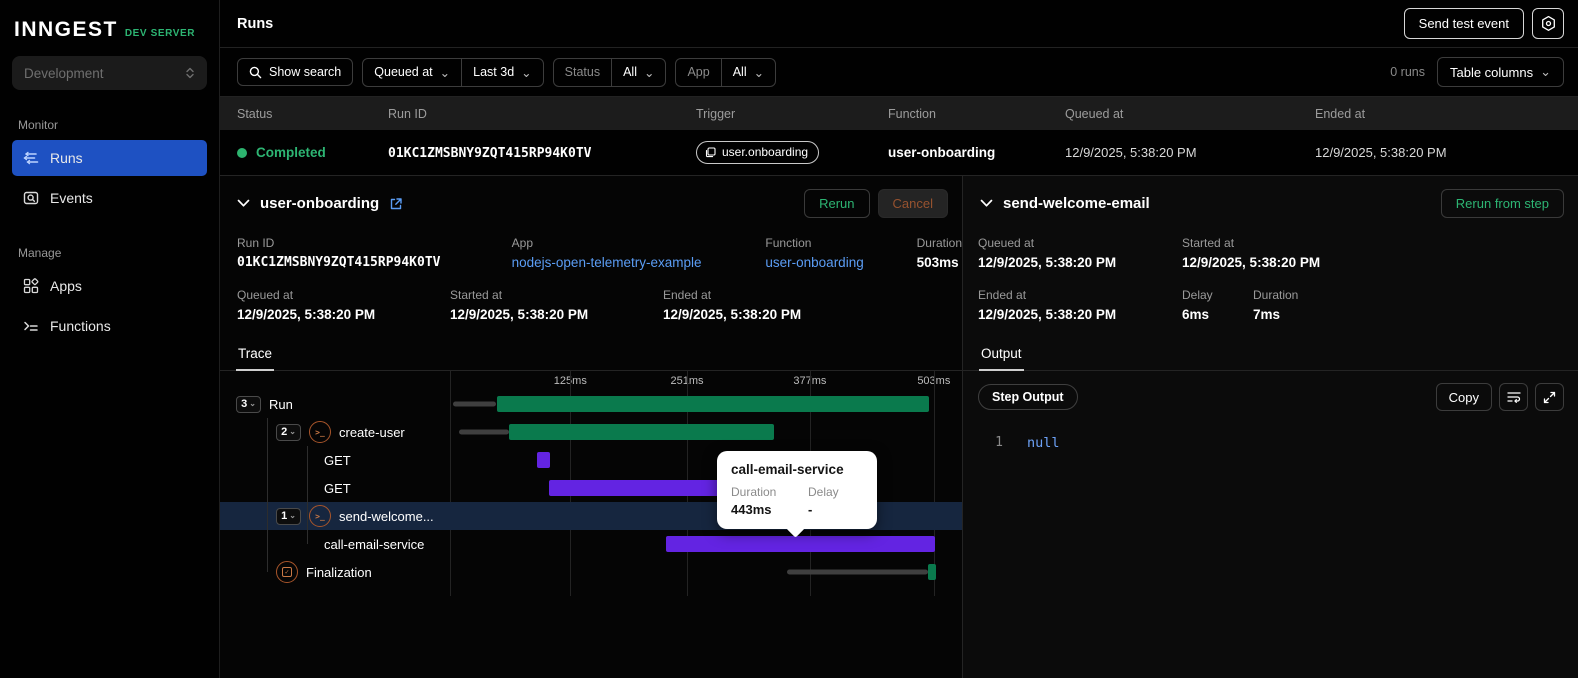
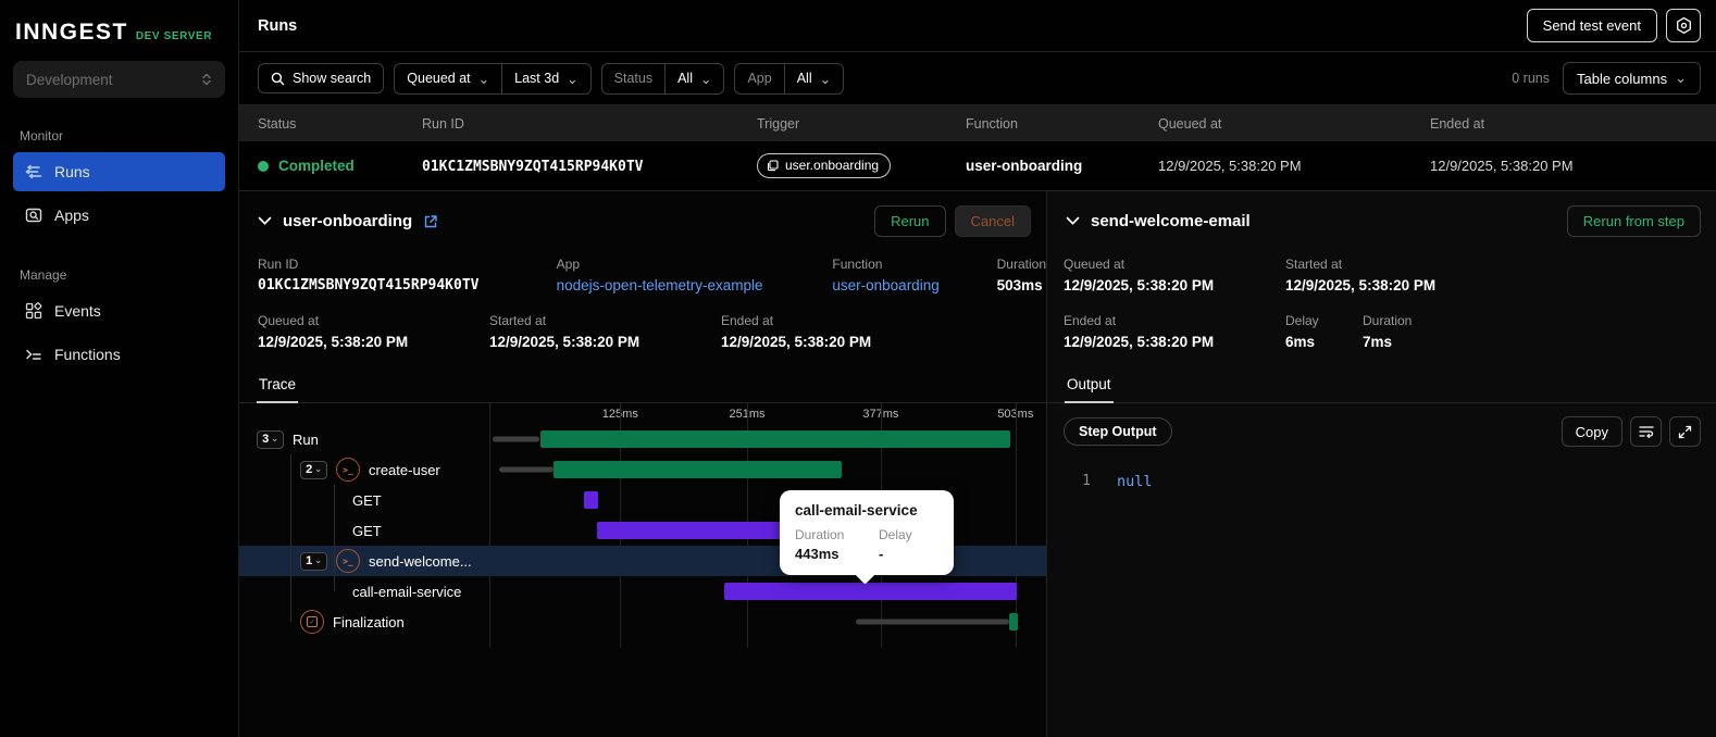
  INNGEST
  DEV SERVER
  Development
  Monitor
  Runs
- Events
+ Apps
  Manage
- Apps
+ Events
  Functions
  Runs
  Send test event
  Show search
  Queued at
  ⌄
  Last 3d
  ⌄
  Status
  All
  ⌄
  App
  All
  ⌄
  0 runs
  Table columns
  ⌄
  Status
  Run ID
  Trigger
  Function
  Queued at
  Ended at
  Completed
  01KC1ZMSBNY9ZQT415RP94K0TV
  user.onboarding
  user-onboarding
  12/9/2025, 5:38:20 PM
  12/9/2025, 5:38:20 PM
  user-onboarding
  Rerun
  Cancel
  Run ID
  01KC1ZMSBNY9ZQT415RP94K0TV
  App
  nodejs-open-telemetry-example
  Function
  user-onboarding
  Duration
  503ms
  Queued at
  12/9/2025, 5:38:20 PM
  Started at
  12/9/2025, 5:38:20 PM
  Ended at
  12/9/2025, 5:38:20 PM
  Trace
  125ms
  251ms
  377ms
  503ms
  3
  ⌄
  Run
  2
  ⌄
  >_
  create-user
  GET
  GET
  1
  ⌄
  >_
  send-welcome...
  call-email-service
  ✓
  Finalization
  call-email-service
  Duration
  Delay
  443ms
  -
  send-welcome-email
  Rerun from step
  Queued at
  12/9/2025, 5:38:20 PM
  Started at
  12/9/2025, 5:38:20 PM
  Ended at
  12/9/2025, 5:38:20 PM
  Delay
  6ms
  Duration
  7ms
  Output
  Step Output
  Copy
  1
  null
